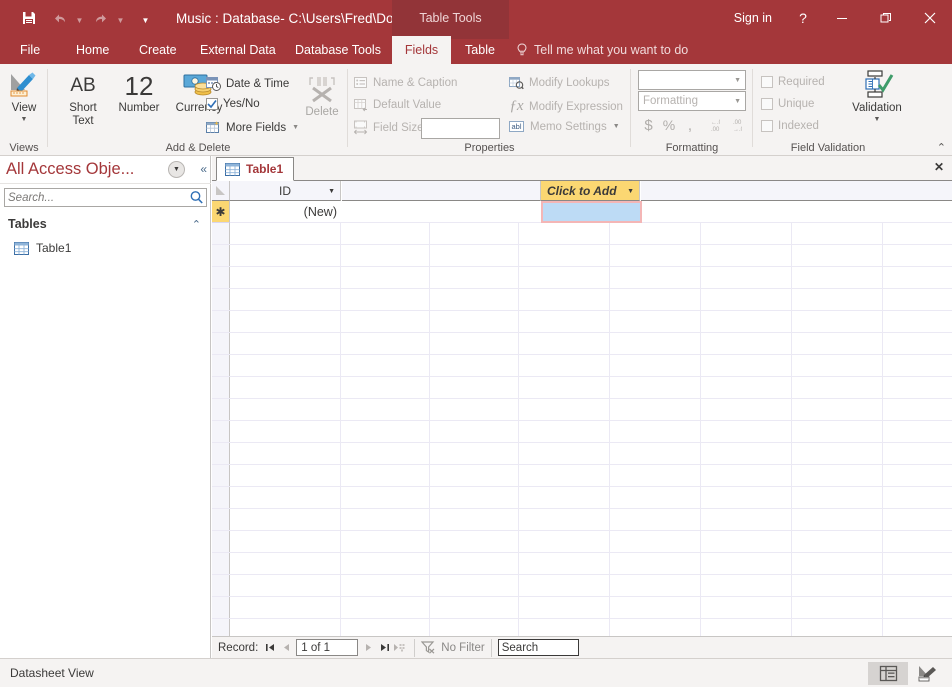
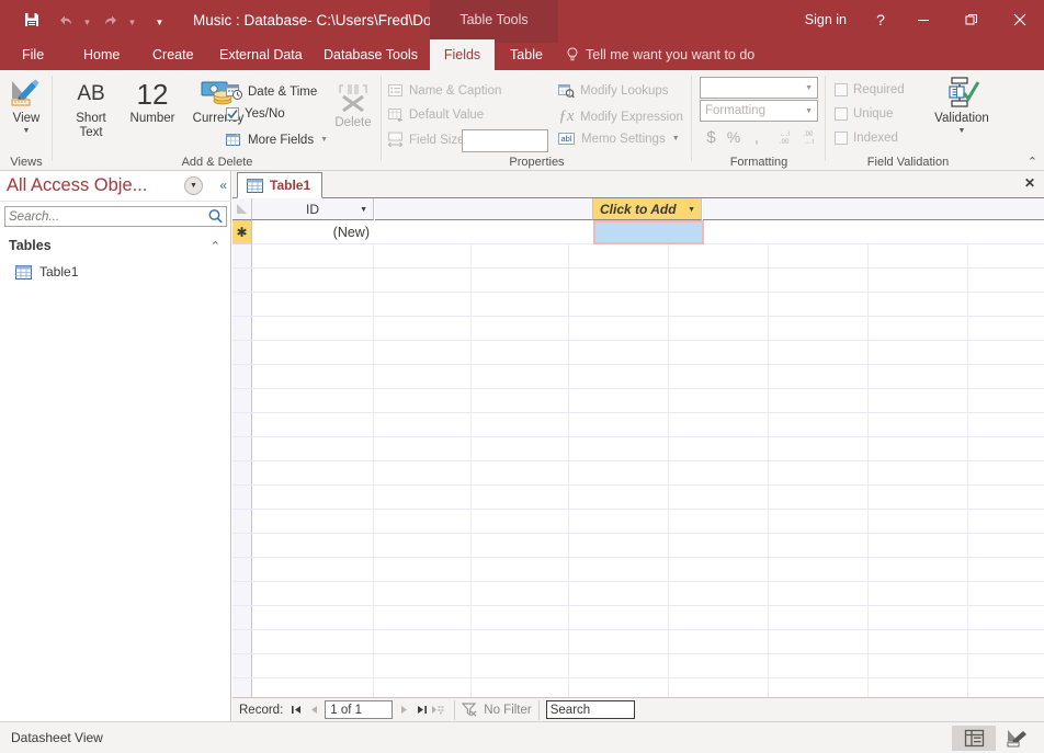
  ▼
  ▼
  ▼
  Music : Database- C:\Users\Fred\Do
  Table Tools
  Sign in
  ?
  File
  Home
  Create
  External Data
  Database Tools
  Fields
  Table
- Tell me what you want to do
+ Tell me want you want to do
  View
  Views
  AB
  Short
  Text
  12
  Number
  Currey
  Date & Time
  Yes/No
  More Fields
  Delete
  Add & Delete
  Name & Caption
  Default Value
  Field Siz
  Modify Lookups
  ƒx
  Modify Expression
  abl
  Memo Settings
  Properties
  Formatting
  $
  %
  ,
  Formatting
  Required
  Unique
  Indexed
  Validation
  Field Validation
  ⌃
  All Access Obje...
  «
  Search...
  Tables
  ⌃
  Table1
  Table1
  ✕
  ID
  Click to Add
  ✱
  (New)
  Record:
  1 of 1
  No Filter
  Search
  Datasheet View
